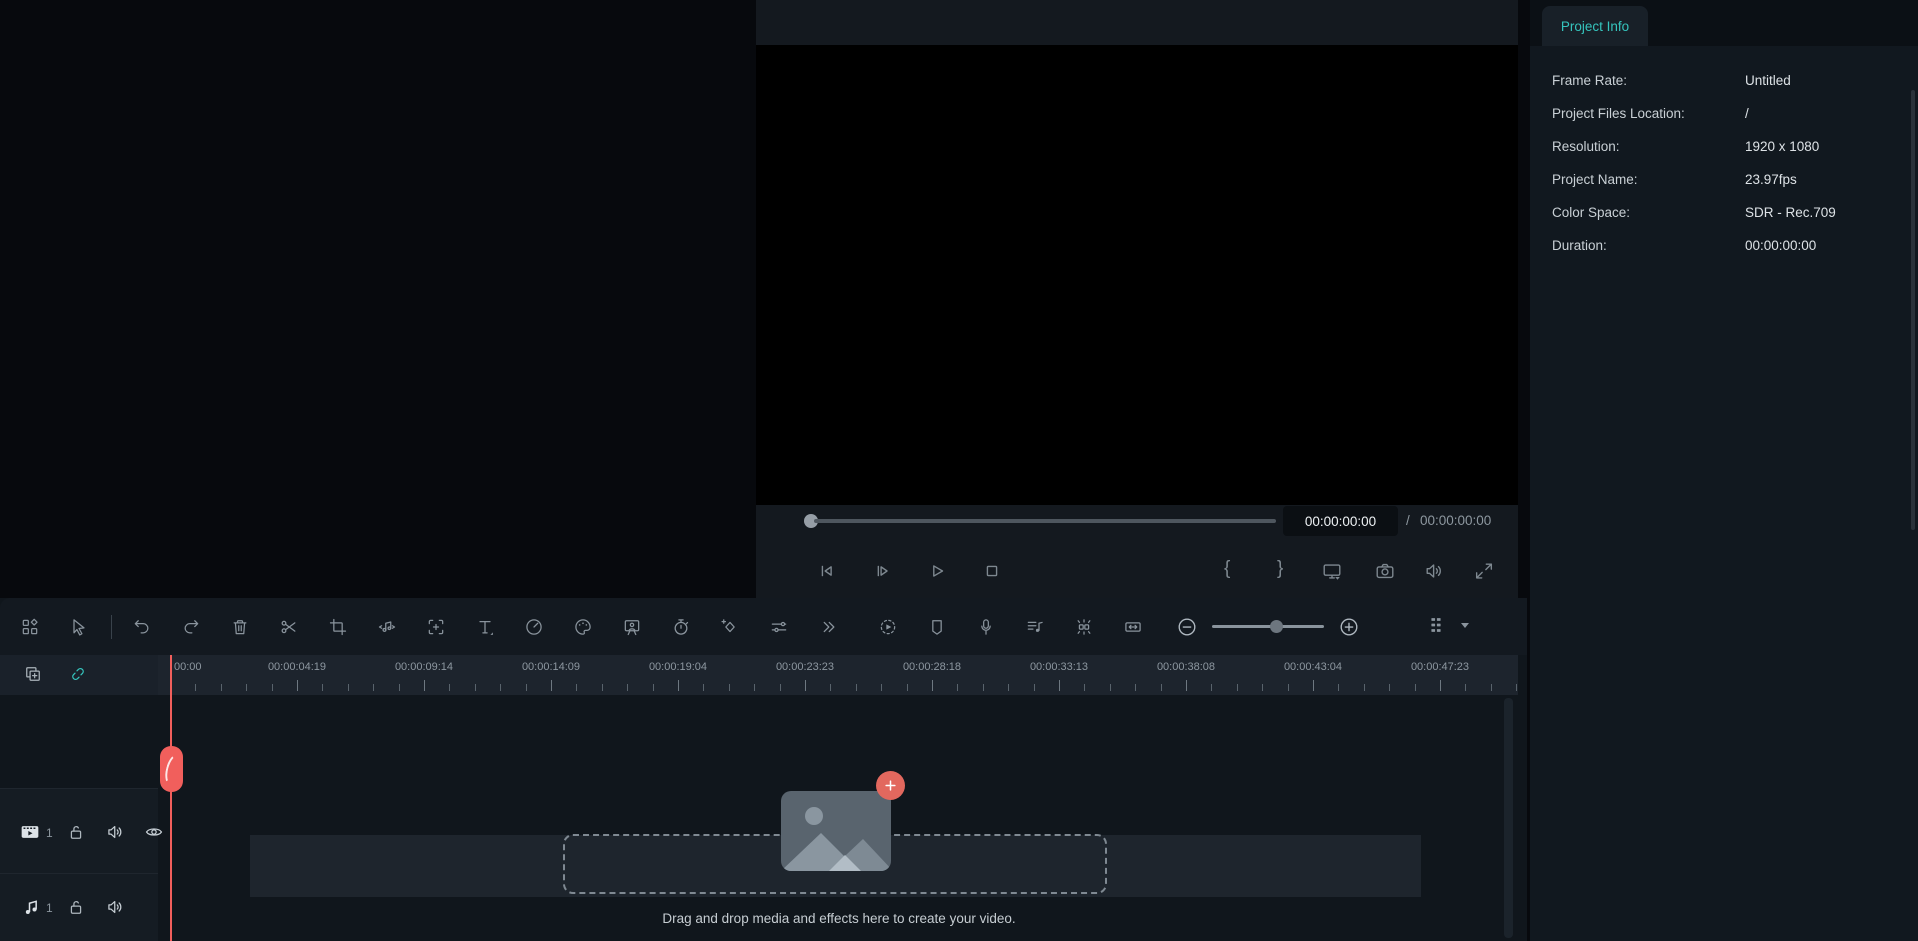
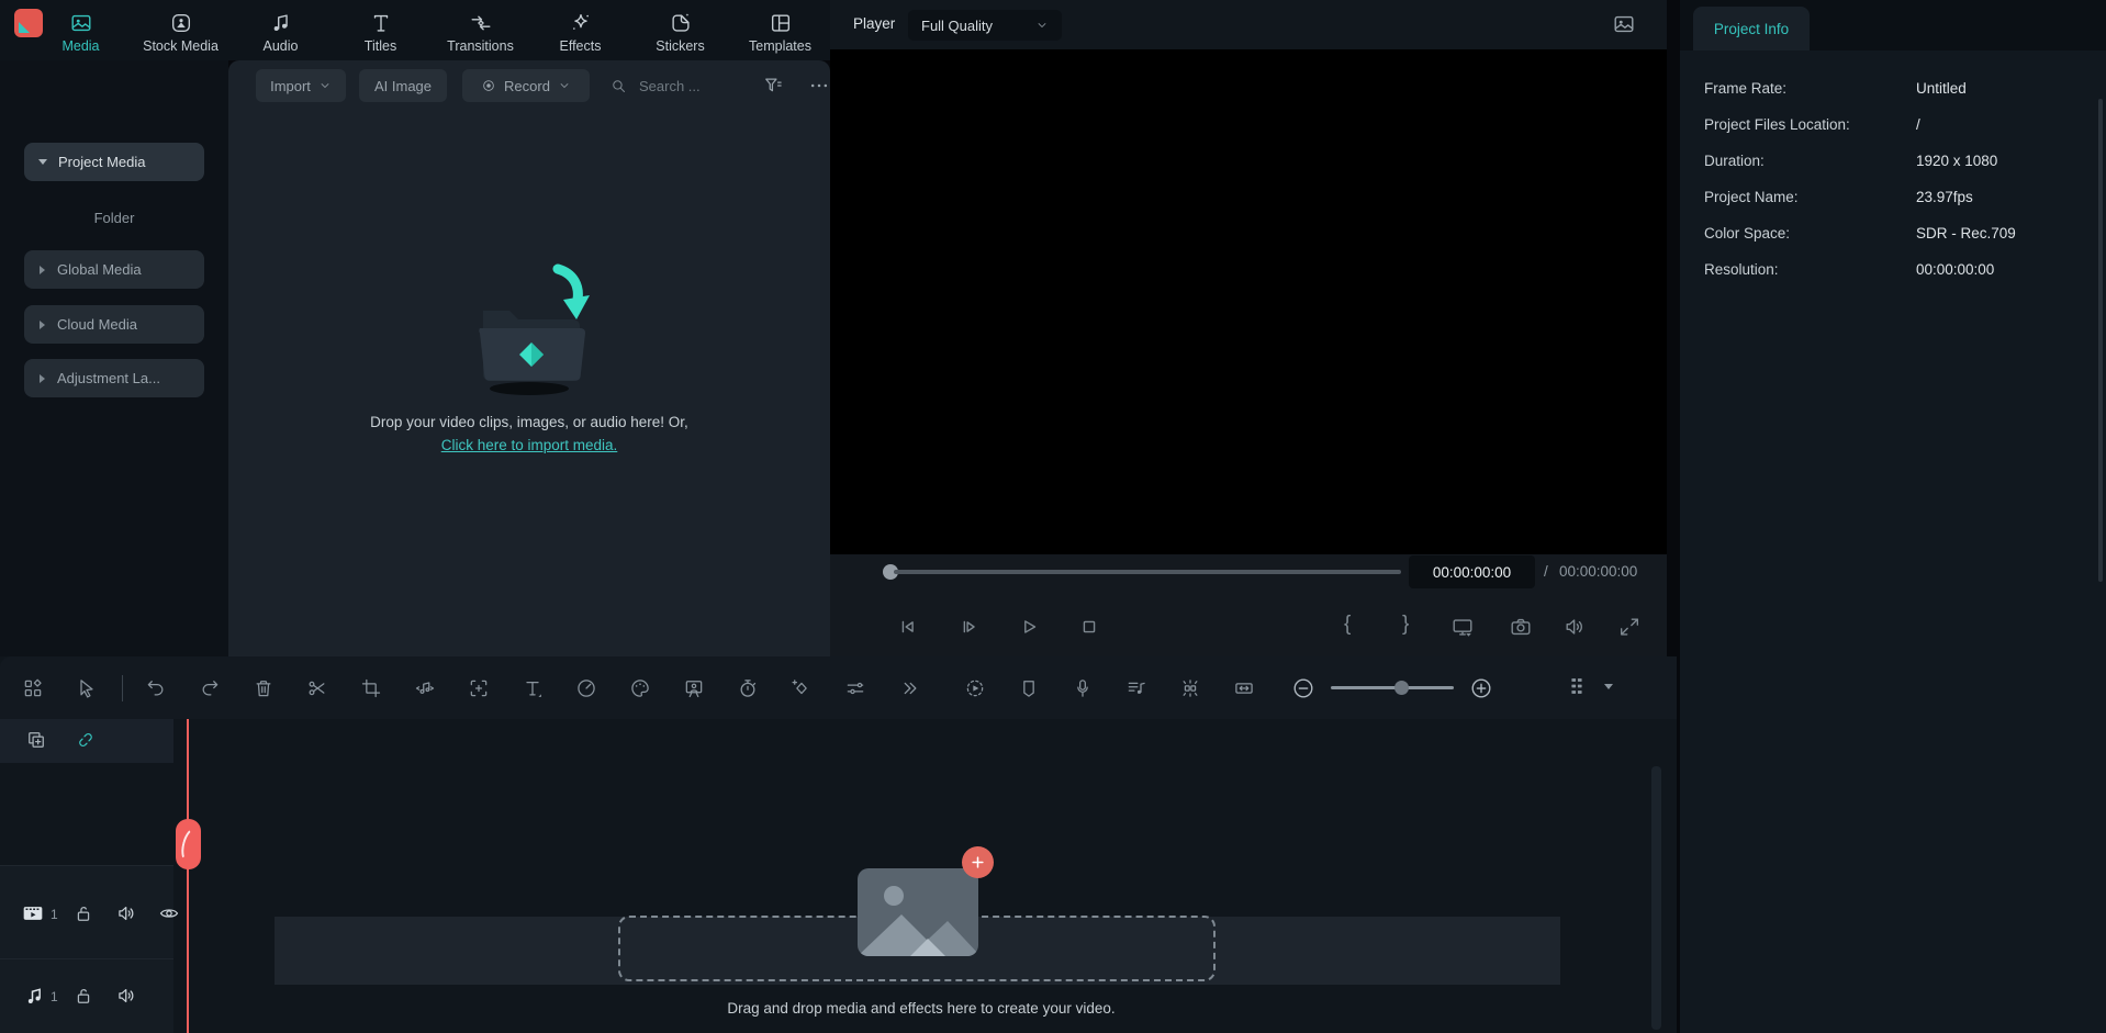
+ Media
+ Stock Media
+ Audio
+ Titles
+ Transitions
+ Effects
+ Stickers
+ Templates
+ Project Media
+ Folder
+ Global Media
+ Cloud Media
+ Adjustment La...
+ Import
+ AI Image
+ Record
+ Search ...
+ Drop your video clips, images, or audio here! Or,
+ Click here to import media.
+ Player
+ Full Quality
  00:00:00:00
  /
  00:00:00:00
  {
  }
  Project Info
  Frame Rate:
  Untitled
  Project Files Location:
  /
- Resolution:
+ Duration:
  1920 x 1080
  Project Name:
  23.97fps
  Color Space:
  SDR - Rec.709
- Duration:
+ Resolution:
  00:00:00:00
- 00:00
- 00:00:04:19
- 00:00:09:14
- 00:00:14:09
- 00:00:19:04
- 00:00:23:23
- 00:00:28:18
- 00:00:33:13
- 00:00:38:08
- 00:00:43:04
- 00:00:47:23
  1
  1
  Drag and drop media and effects here to create your video.
